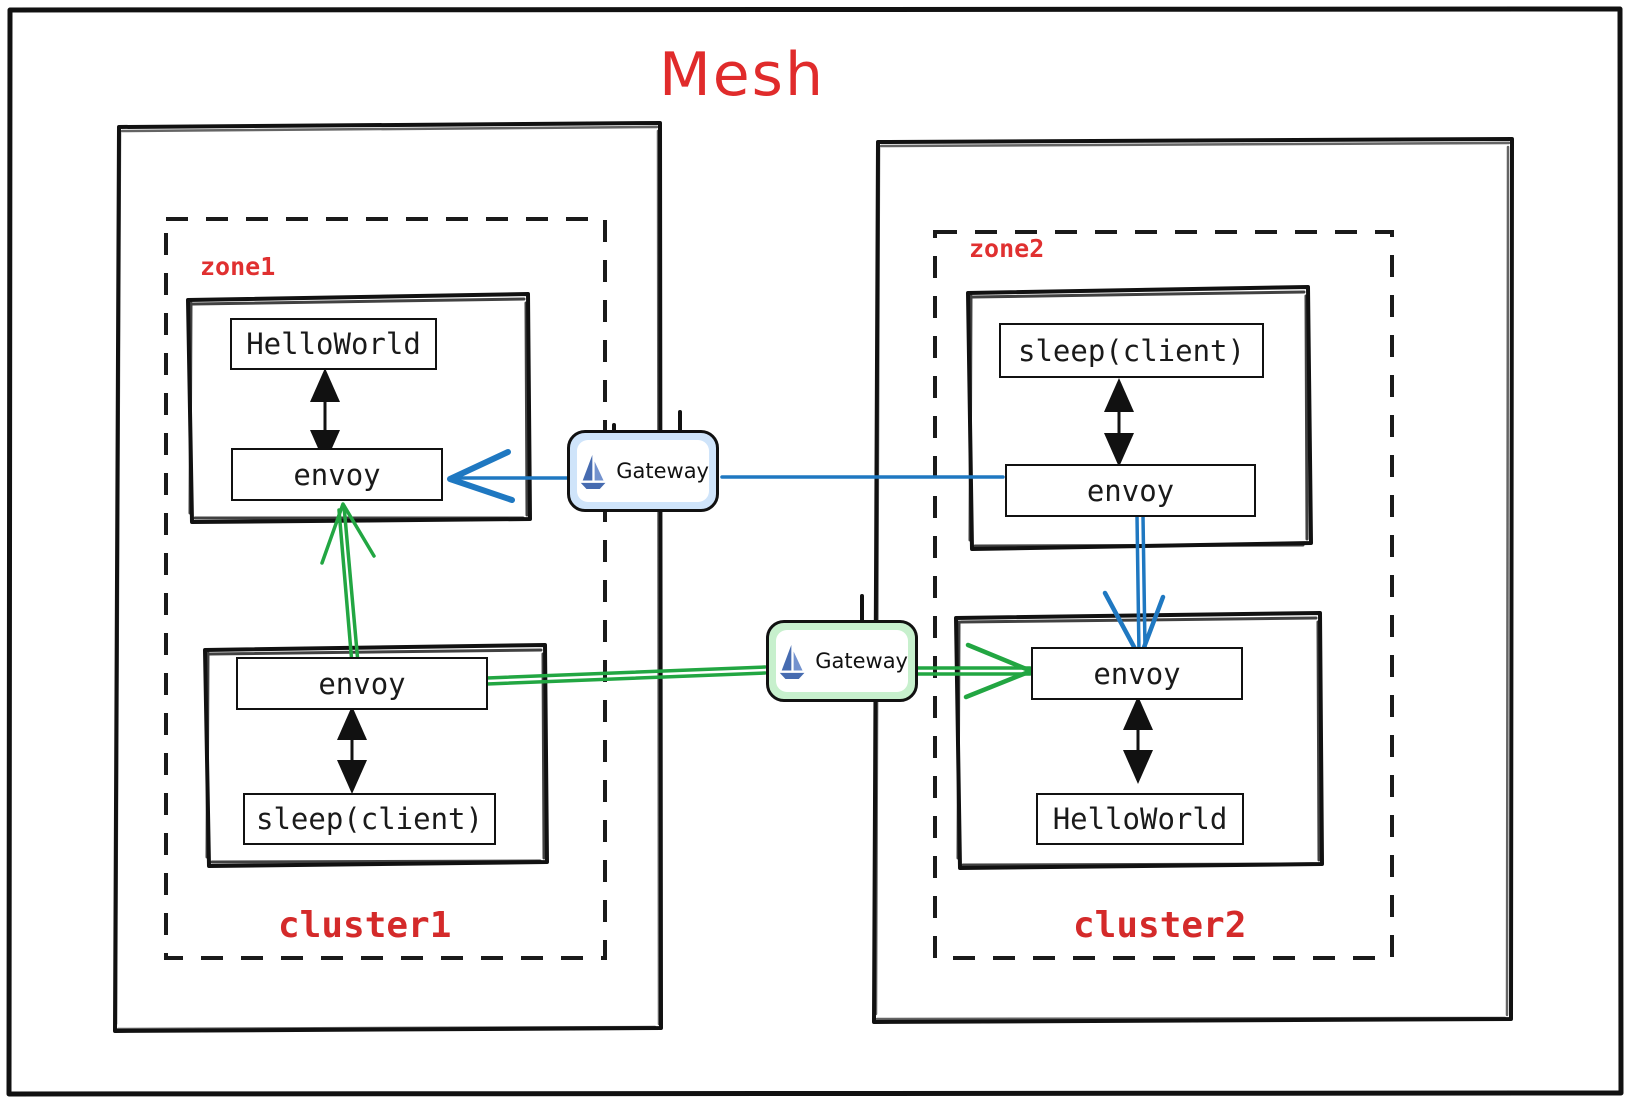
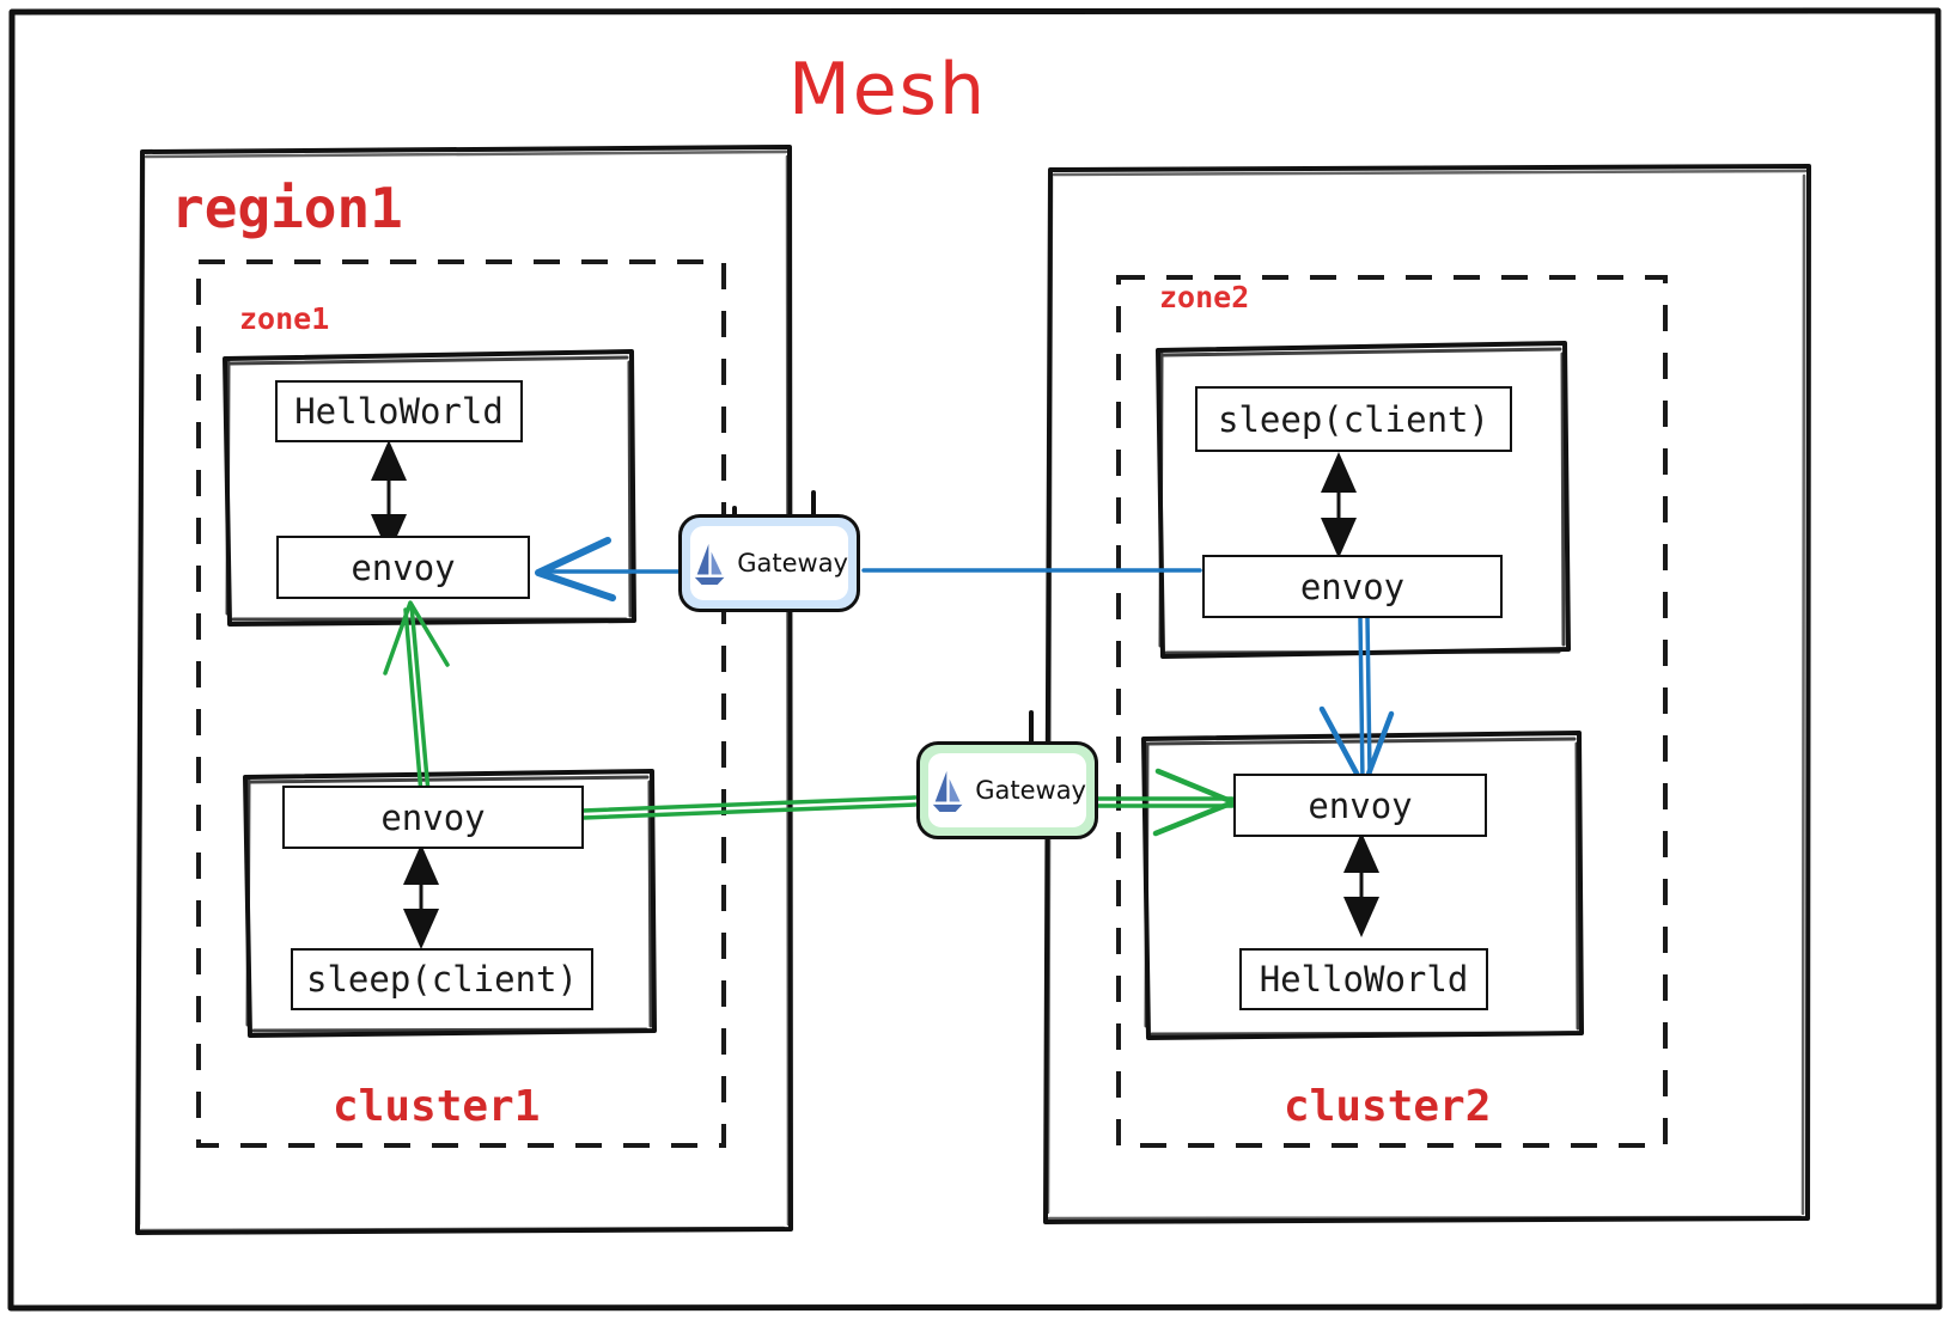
  Mesh
+ region1
  zone1
  zone2
  cluster1
  cluster2
  HelloWorld
  envoy
  envoy
  sleep(client)
  sleep(client)
  envoy
  envoy
  HelloWorld
  Gateway
  Gateway
